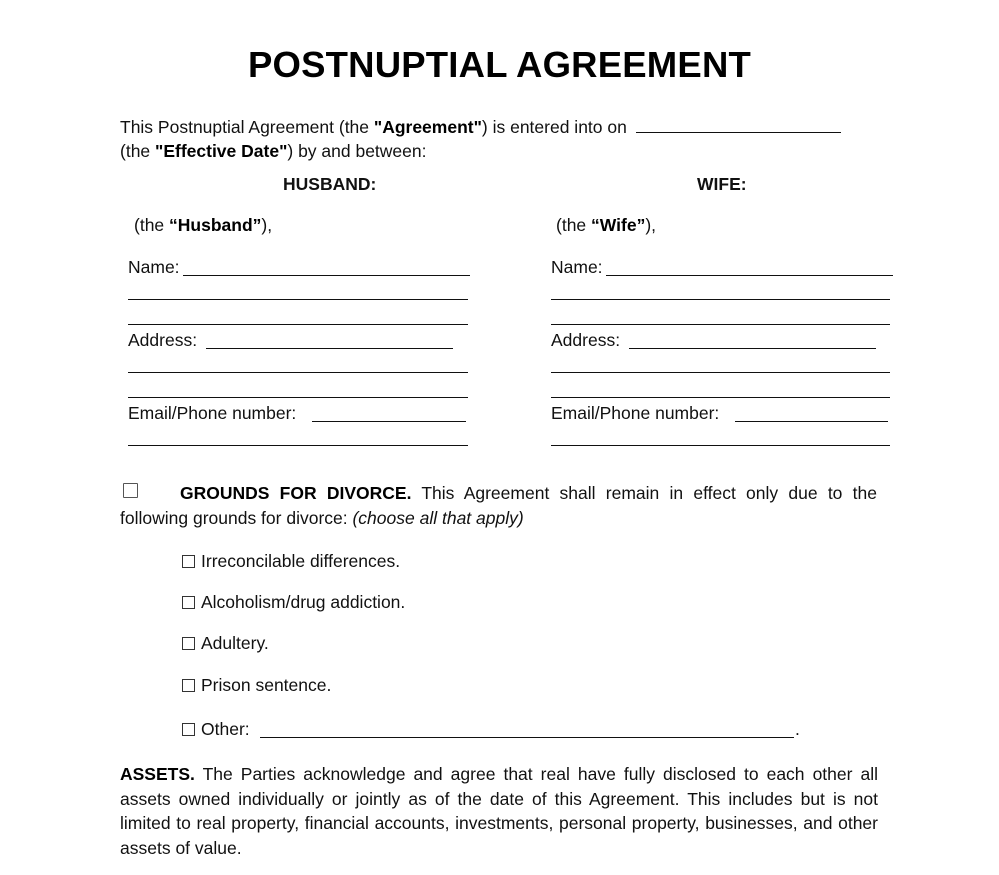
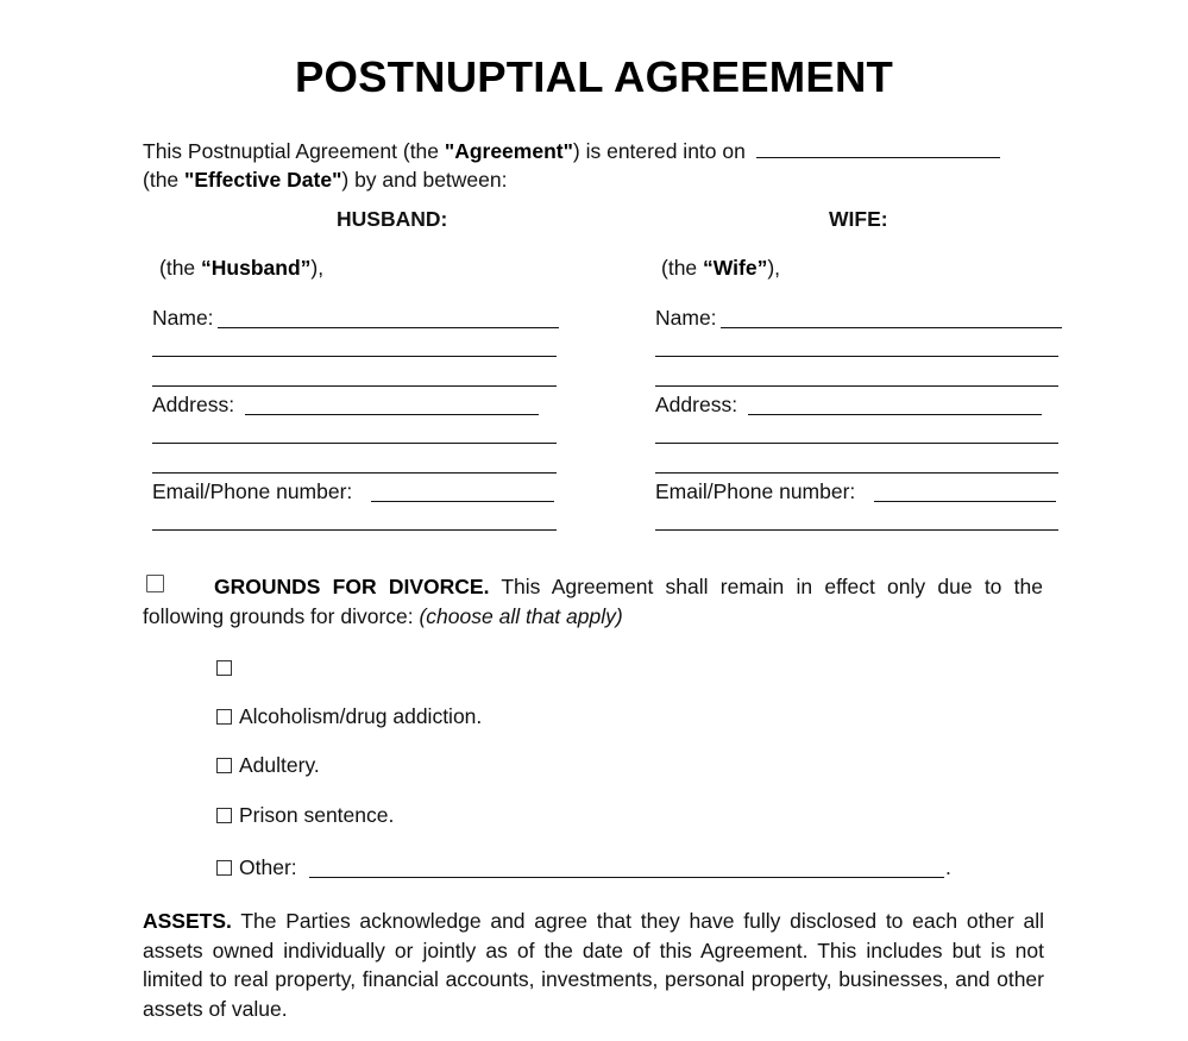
  POSTNUPTIAL AGREEMENT
  This Postnuptial Agreement (the "Agreement") is entered into on
  (the "Effective Date") by and between:
  HUSBAND:
  (the “Husband”),
  Name:
  Address:
  Email/Phone number:
  WIFE:
  (the “Wife”),
  Name:
  Address:
  Email/Phone number:
  GROUNDS FOR DIVORCE. This Agreement shall remain in effect only due to the following grounds for divorce: (choose all that apply)
- Irreconcilable differences.
  Alcoholism/drug addiction.
  Adultery.
  Prison sentence.
  Other:
  .
- ASSETS. The Parties acknowledge and agree that real have fully disclosed to each other all assets owned individually or jointly as of the date of this Agreement. This includes but is not limited to real property, financial accounts, investments, personal property, businesses, and other assets of value.
+ ASSETS. The Parties acknowledge and agree that they have fully disclosed to each other all assets owned individually or jointly as of the date of this Agreement. This includes but is not limited to real property, financial accounts, investments, personal property, businesses, and other assets of value.
